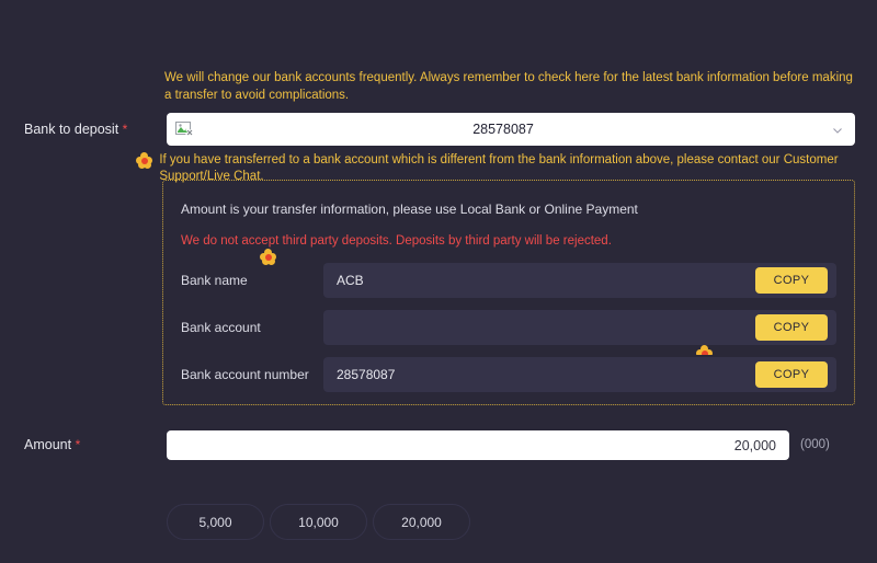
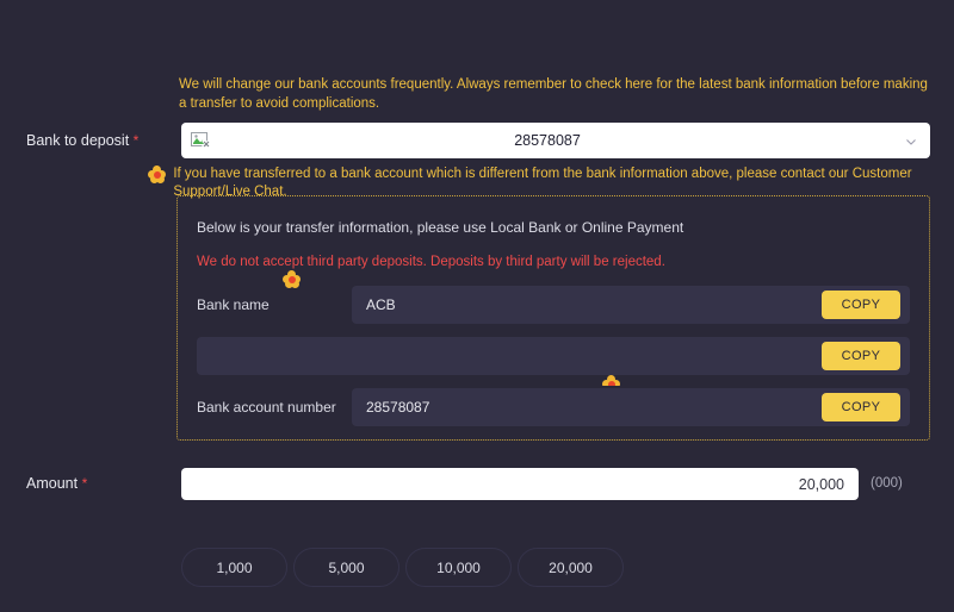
  We will change our bank accounts frequently. Always remember to check here for the latest bank information before making a transfer to avoid complications.
  Bank to deposit *
  28578087
  If you have transferred to a bank account which is different from the bank information above, please contact our Customer Support/Live Chat.
- Amount is your transfer information, please use Local Bank or Online Payment
+ Below is your transfer information, please use Local Bank or Online Payment
  We do not accept third party deposits. Deposits by third party will be rejected.
  Bank name
  ACB
  COPY
- Bank account
  COPY
  Bank account number
  28578087
  COPY
  Amount *
  20,000
  (000)
+ 1,000
  5,000
  10,000
  20,000
